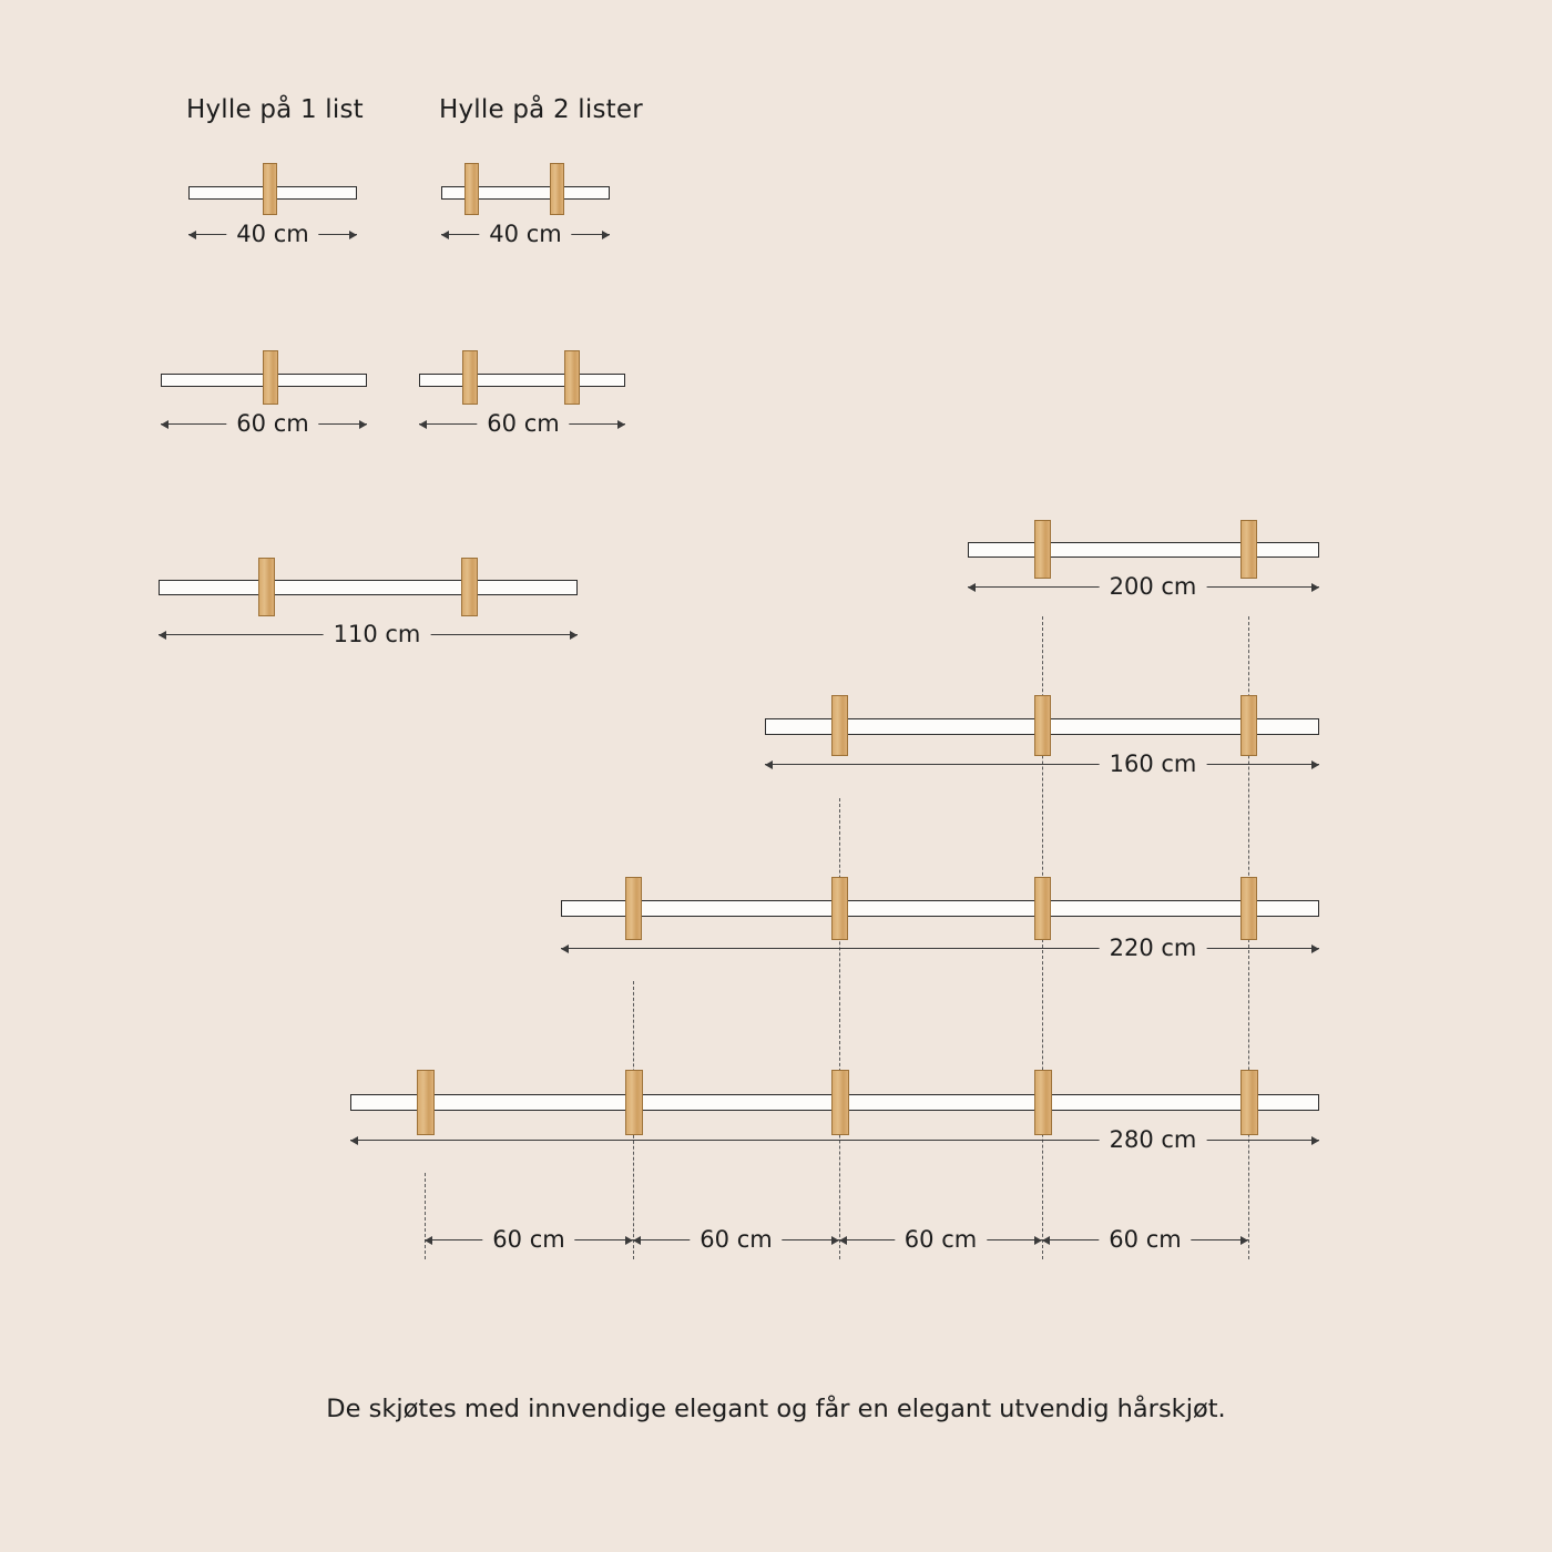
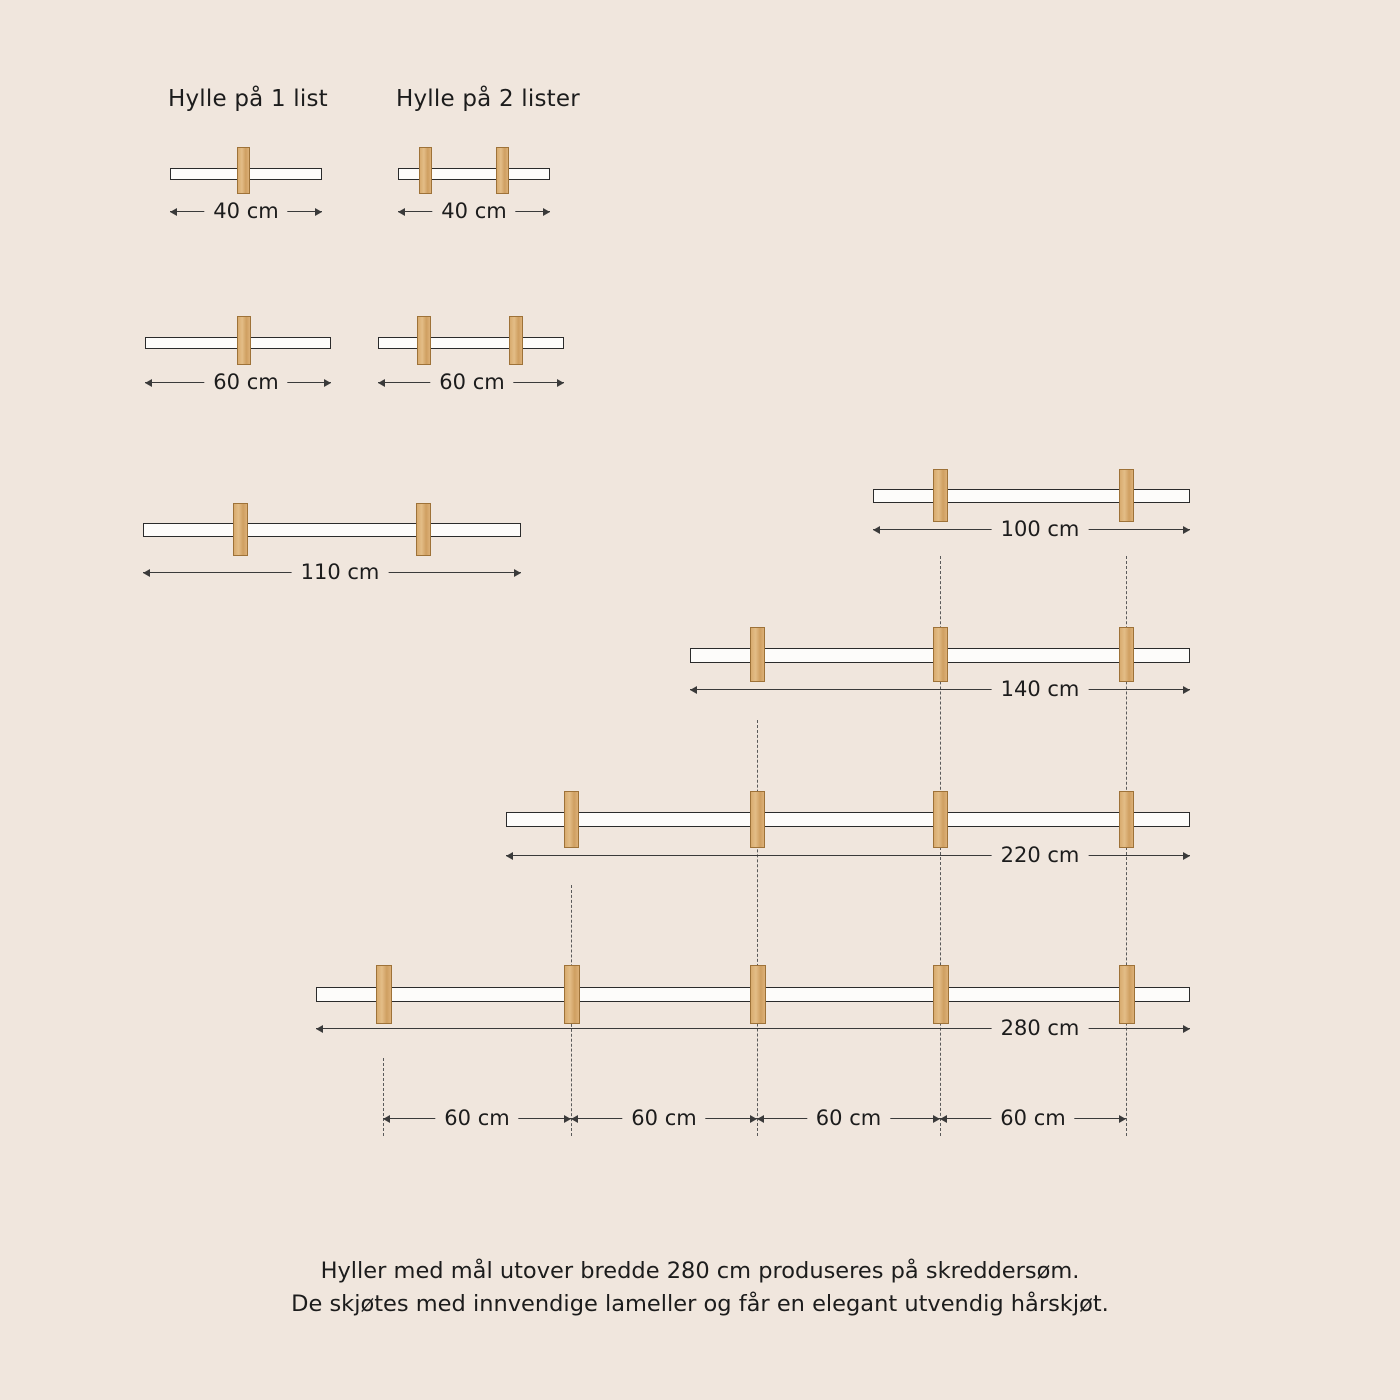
  Hylle på 1 list
  Hylle på 2 lister
  40 cm
  40 cm
  60 cm
  60 cm
  110 cm
- 200 cm
+ 100 cm
- 160 cm
+ 140 cm
  220 cm
  280 cm
  60 cm
  60 cm
  60 cm
  60 cm
+ Hyller med mål utover bredde 280 cm produseres på skreddersøm.
- De skjøtes med innvendige elegant og får en elegant utvendig hårskjøt.
+ De skjøtes med innvendige lameller og får en elegant utvendig hårskjøt.
